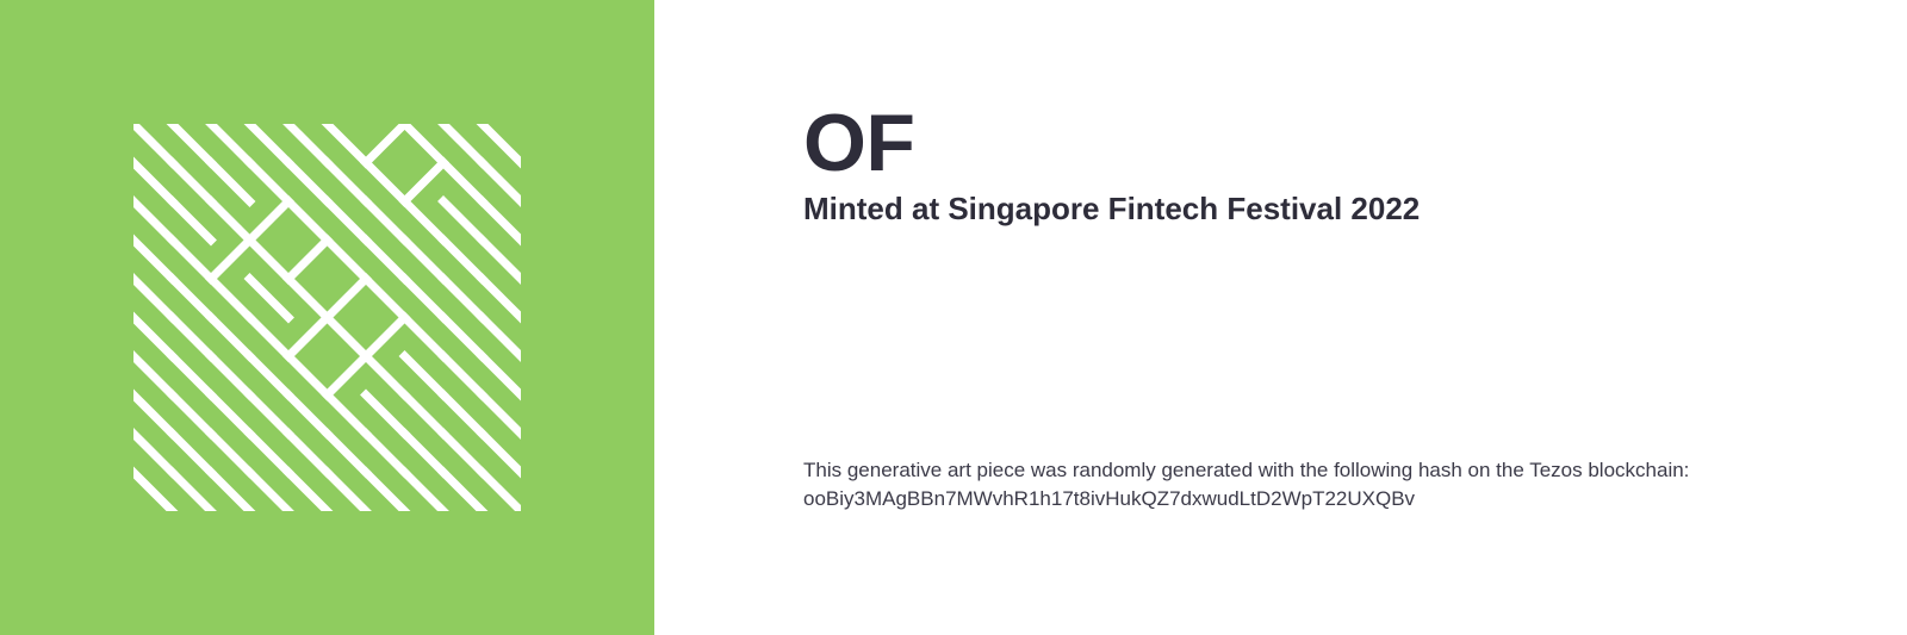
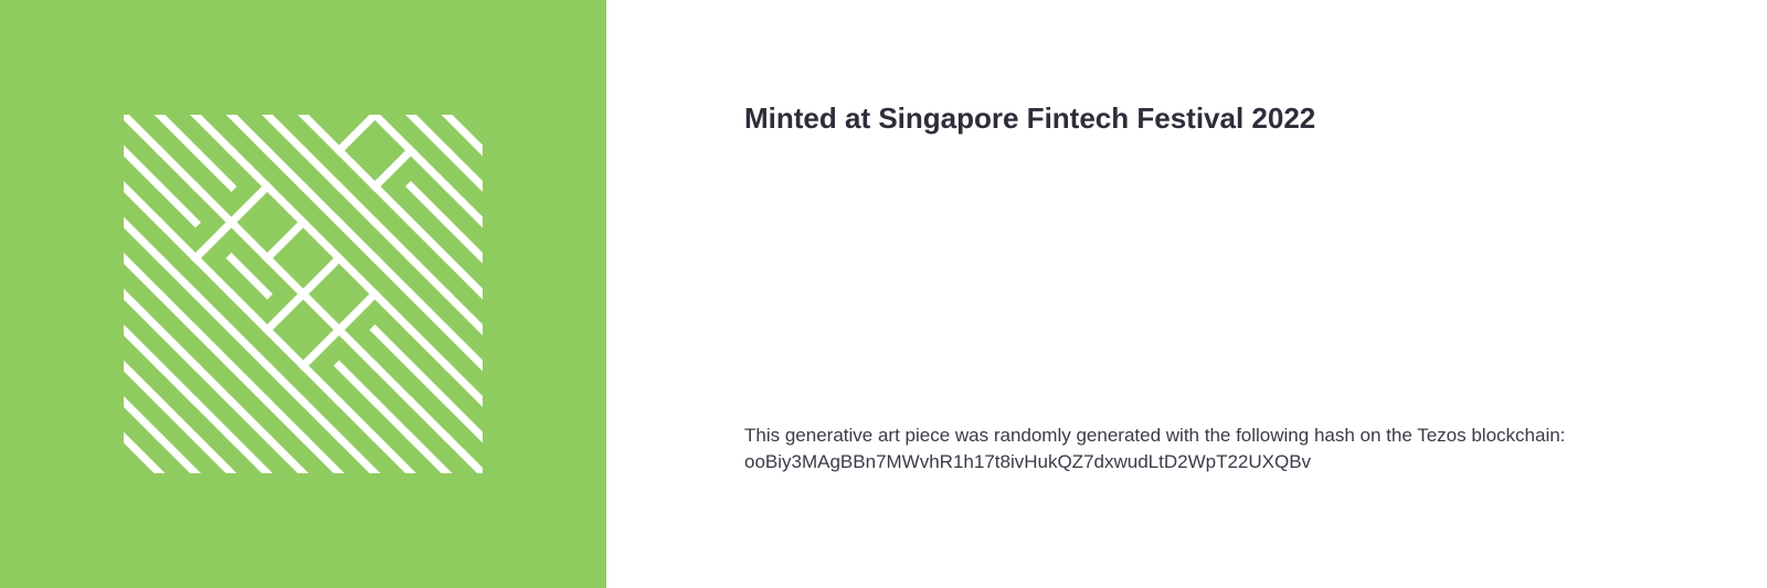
- OF
  Minted at Singapore Fintech Festival 2022
  This generative art piece was randomly generated with the following hash on the Tezos blockchain:
  ooBiy3MAgBBn7MWvhR1h17t8ivHukQZ7dxwudLtD2WpT22UXQBv
